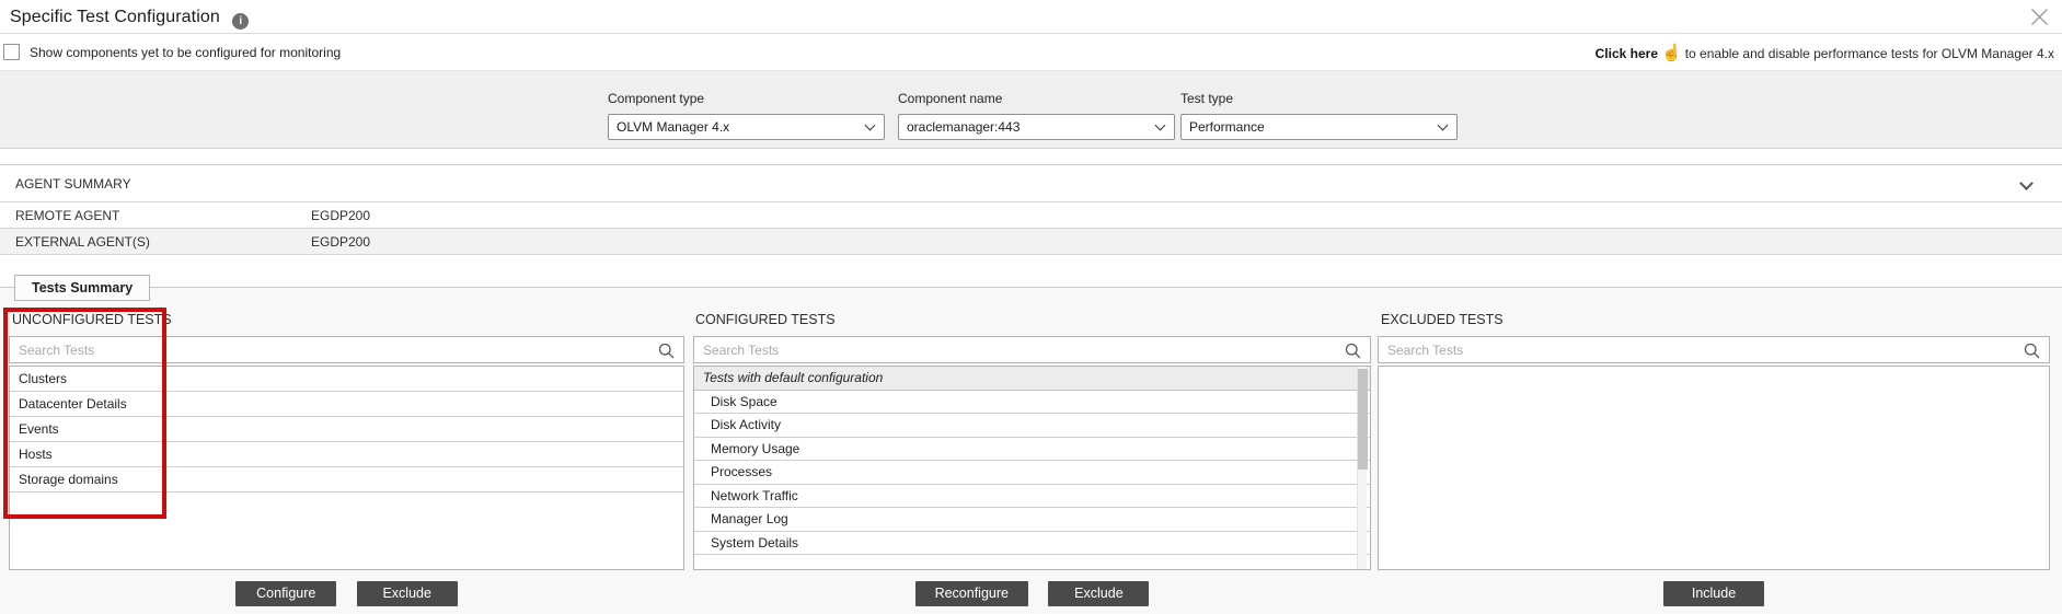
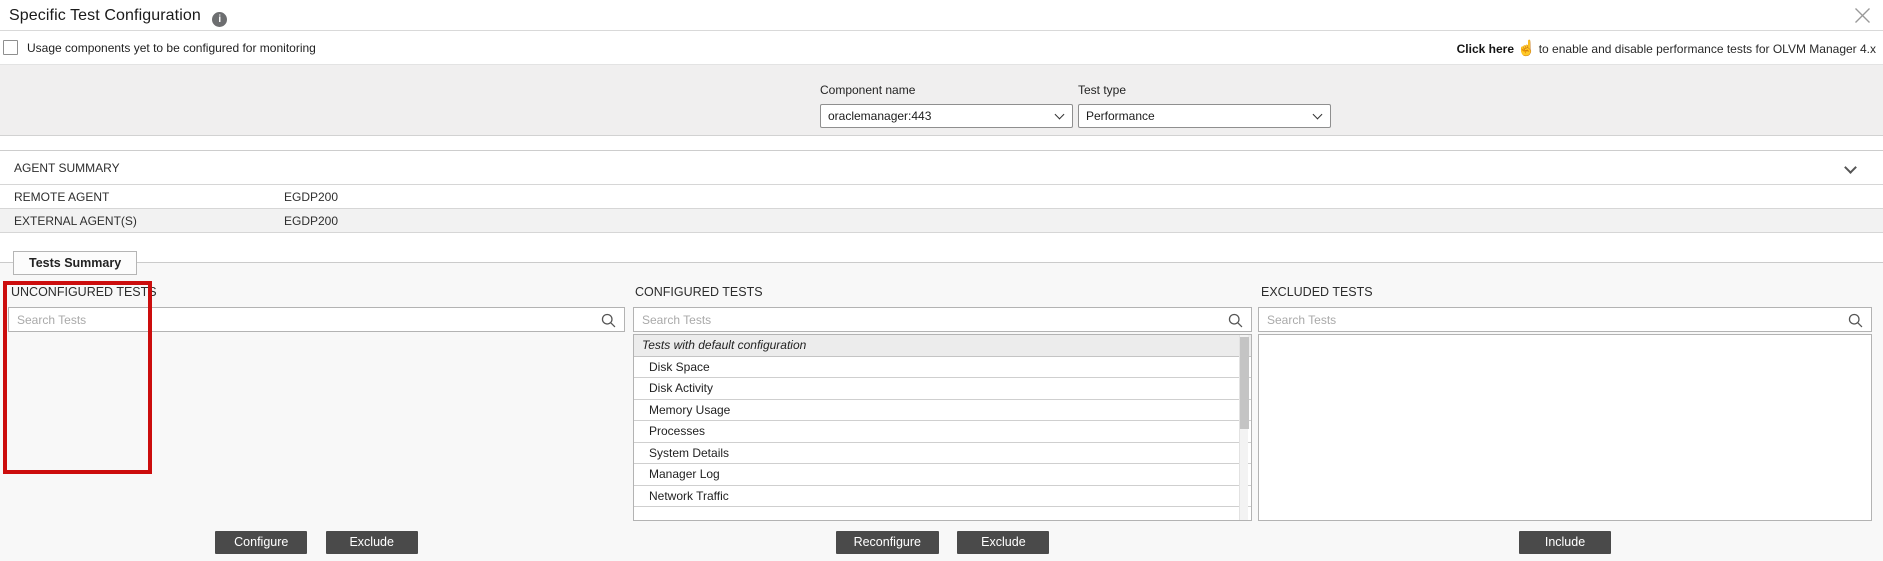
  Specific Test Configuration
- Show components yet to be configured for monitoring
+ Usage components yet to be configured for monitoring
  Click here to enable and disable performance tests for OLVM Manager 4.x
- Component type
- OLVM Manager 4.x
  Component name
  oraclemanager:443
  Test type
  Performance
  AGENT SUMMARY
  REMOTE AGENT
  EGDP200
  EXTERNAL AGENT(S)
  EGDP200
  Tests Summary
  UNCONFIGURED TESTS
  CONFIGURED TESTS
  EXCLUDED TESTS
  Search Tests
- Clusters
- Datacenter Details
- Events
- Hosts
- Storage domains
  Search Tests
  Tests with default configuration
  Disk Space
  Disk Activity
  Memory Usage
  Processes
- Network Traffic
+ System Details
  Manager Log
- System Details
+ Network Traffic
  Search Tests
  Configure Exclude
  Reconfigure Exclude
  Include
